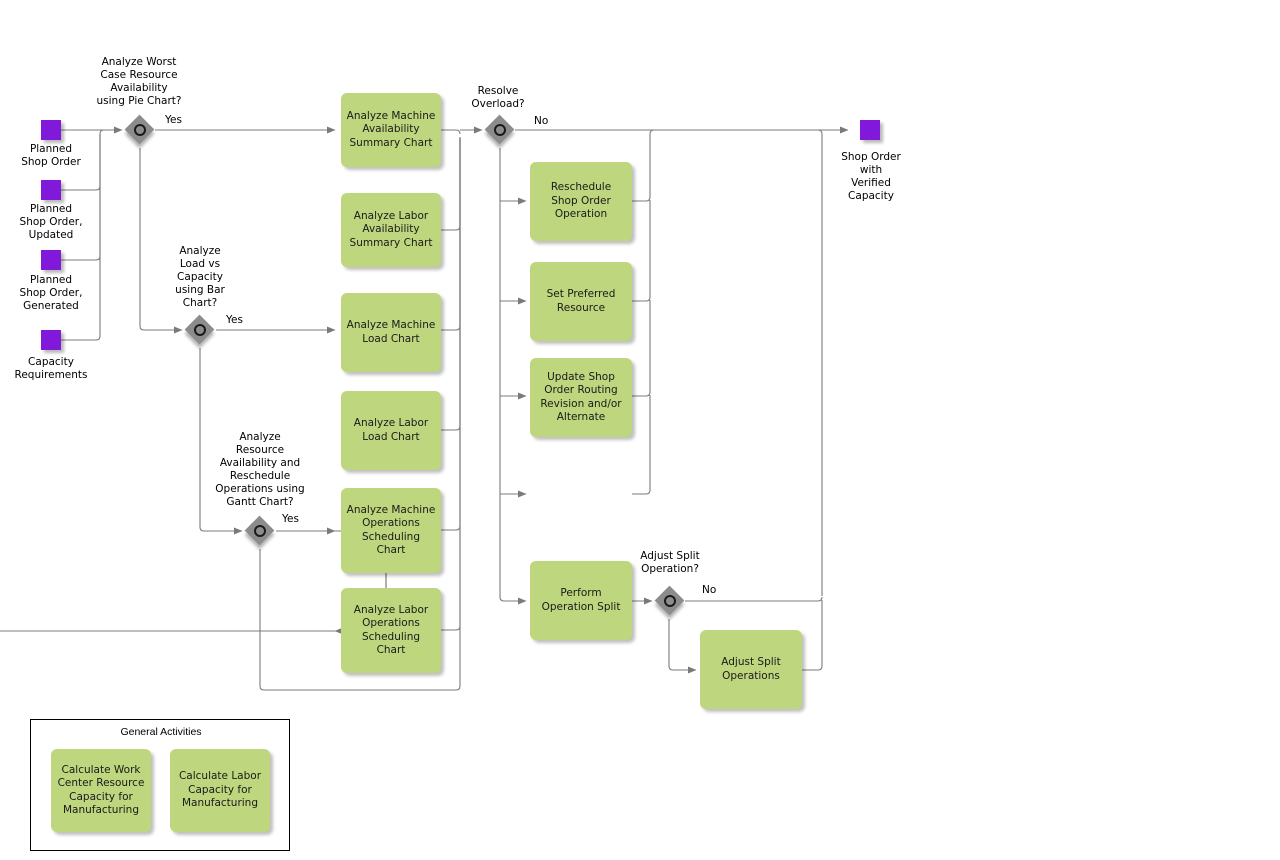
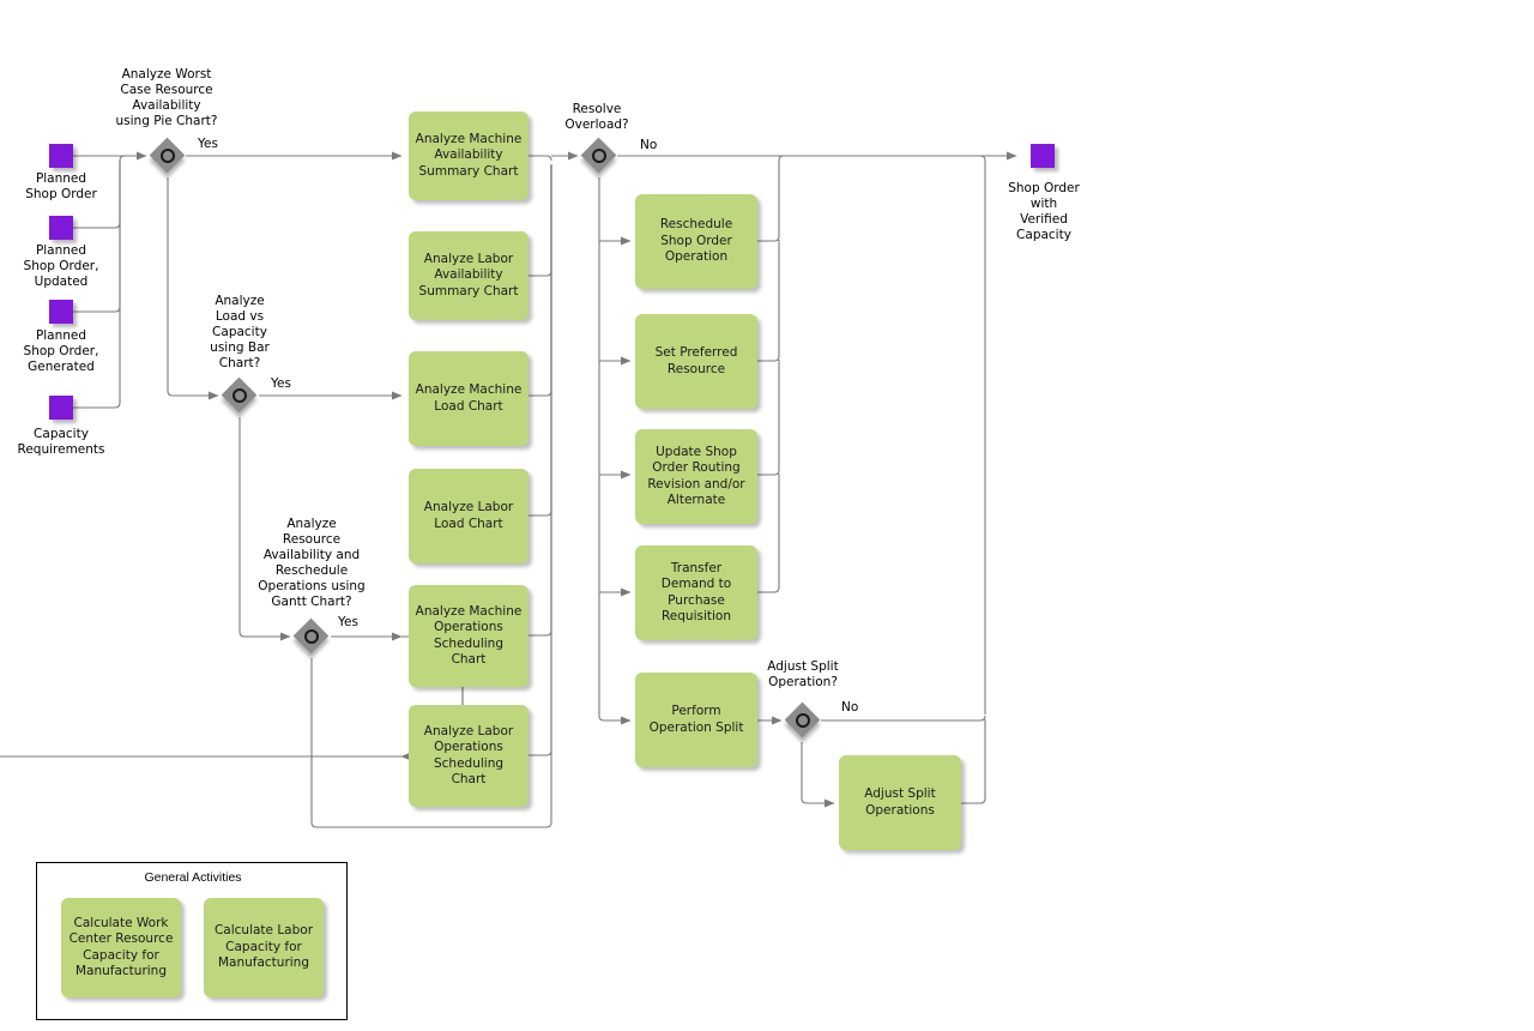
  Planned
  Shop Order
  Planned
  Shop Order,
  Updated
  Planned
  Shop Order,
  Generated
  Capacity
  Requirements
  Shop Order
  with
  Verified
  Capacity
  Analyze Worst
  Case Resource
  Availability
  using Pie Chart?
  Yes
  Analyze
  Load vs
  Capacity
  using Bar
  Chart?
  Yes
  Analyze
  Resource
  Availability and
  Reschedule
  Operations using
  Gantt Chart?
  Yes
  Resolve
  Overload?
  No
  Adjust Split
  Operation?
  No
  Analyze Machine
  Availability
  Summary Chart
  Analyze Labor
  Availability
  Summary Chart
  Analyze Machine
  Load Chart
  Analyze Labor
  Load Chart
  Analyze Machine
  Operations
  Scheduling
  Chart
  Analyze Labor
  Operations
  Scheduling
  Chart
  Reschedule
  Shop Order
  Operation
  Set Preferred
  Resource
  Update Shop
  Order Routing
  Revision and/or
  Alternate
+ Transfer
+ Demand to
+ Purchase
+ Requisition
  Perform
  Operation Split
  Adjust Split
  Operations
  General Activities
  Calculate Work
  Center Resource
  Capacity for
  Manufacturing
  Calculate Labor
  Capacity for
  Manufacturing
